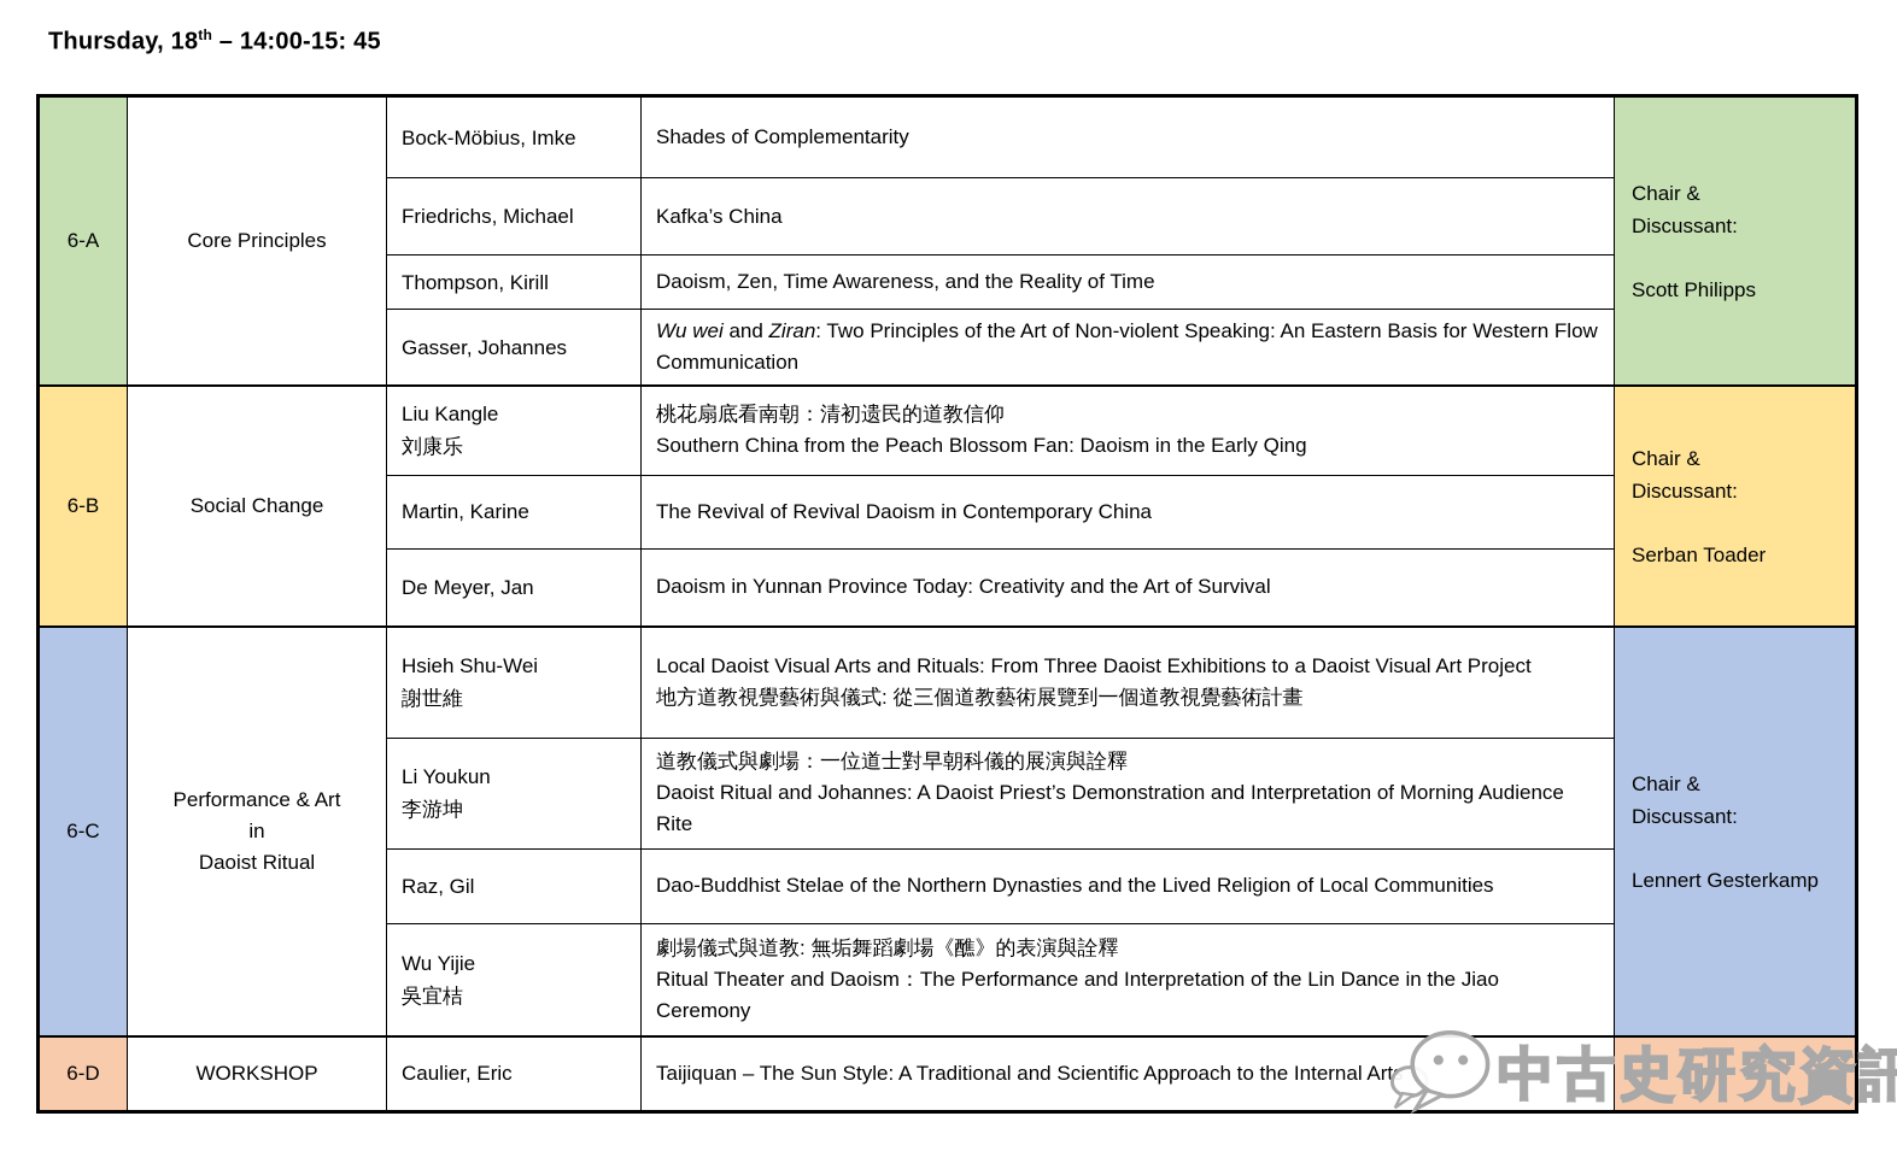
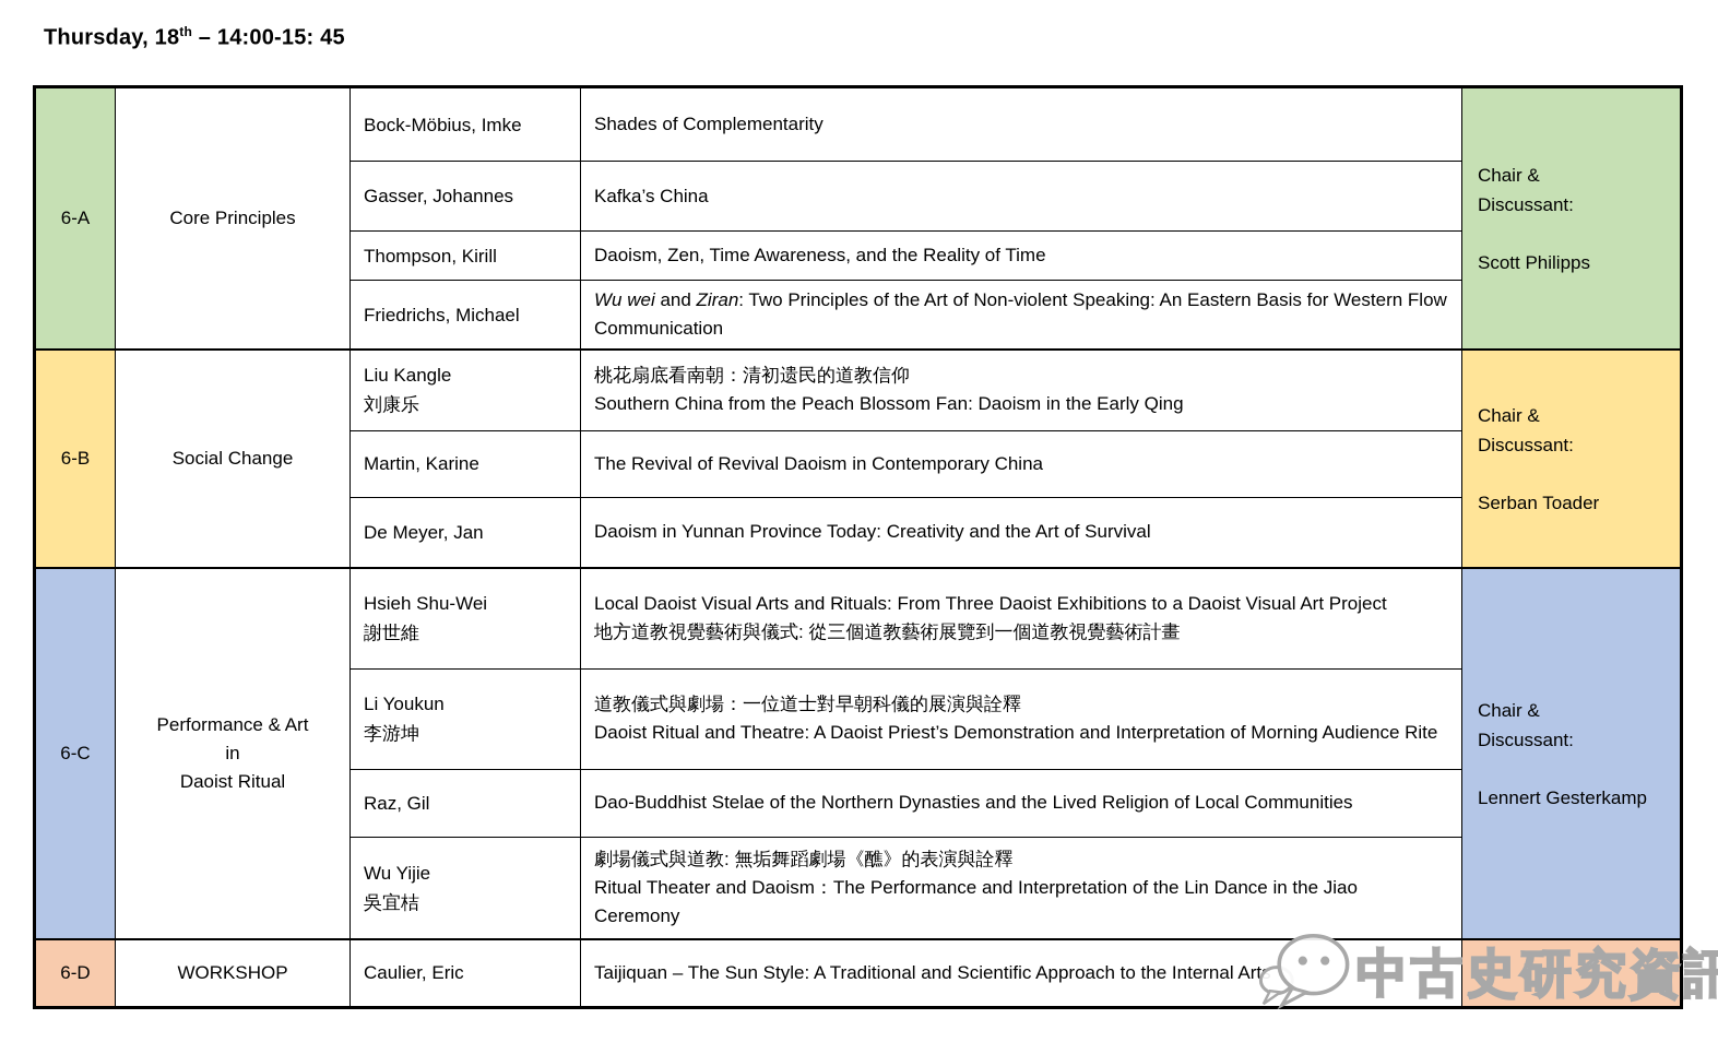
  Thursday, 18th – 14:00-15: 45
  6-A	Core Principles	Bock-Möbius, Imke	Shades of Complementarity	Chair &Discussant:Scott Philipps
- Friedrichs, Michael	Kafka’s China
+ Gasser, Johannes	Kafka’s China
  Thompson, Kirill	Daoism, Zen, Time Awareness, and the Reality of Time
- Gasser, Johannes	Wu wei and Ziran: Two Principles of the Art of Non-violent Speaking: An Eastern Basis for Western Flow Communication
+ Friedrichs, Michael	Wu wei and Ziran: Two Principles of the Art of Non-violent Speaking: An Eastern Basis for Western Flow Communication
  6-B	Social Change	Liu Kangle刘康乐	桃花扇底看南朝：清初遗民的道教信仰Southern China from the Peach Blossom Fan: Daoism in the Early Qing	Chair &Discussant:Serban Toader
  Martin, Karine	The Revival of Revival Daoism in Contemporary China
  De Meyer, Jan	Daoism in Yunnan Province Today: Creativity and the Art of Survival
  6-C	Performance & ArtinDaoist Ritual	Hsieh Shu-Wei謝世維	Local Daoist Visual Arts and Rituals: From Three Daoist Exhibitions to a Daoist Visual Art Project地方道教視覺藝術與儀式: 從三個道教藝術展覽到一個道教視覺藝術計畫	Chair &Discussant:Lennert Gesterkamp
- Li Youkun李游坤	道教儀式與劇場：一位道士對早朝科儀的展演與詮釋Daoist Ritual and Johannes: A Daoist Priest’s Demonstration and Interpretation of Morning Audience Rite
+ Li Youkun李游坤	道教儀式與劇場：一位道士對早朝科儀的展演與詮釋Daoist Ritual and Theatre: A Daoist Priest’s Demonstration and Interpretation of Morning Audience Rite
  Raz, Gil	Dao-Buddhist Stelae of the Northern Dynasties and the Lived Religion of Local Communities
  Wu Yijie吳宜桔	劇場儀式與道教: 無垢舞蹈劇場《醮》的表演與詮釋Ritual Theater and Daoism：The Performance and Interpretation of the Lin Dance in the Jiao Ceremony
  6-D	WORKSHOP	Caulier, Eric	Taijiquan – The Sun Style: A Traditional and Scientific Approach to the Internal Art
  中古史研究資訊
